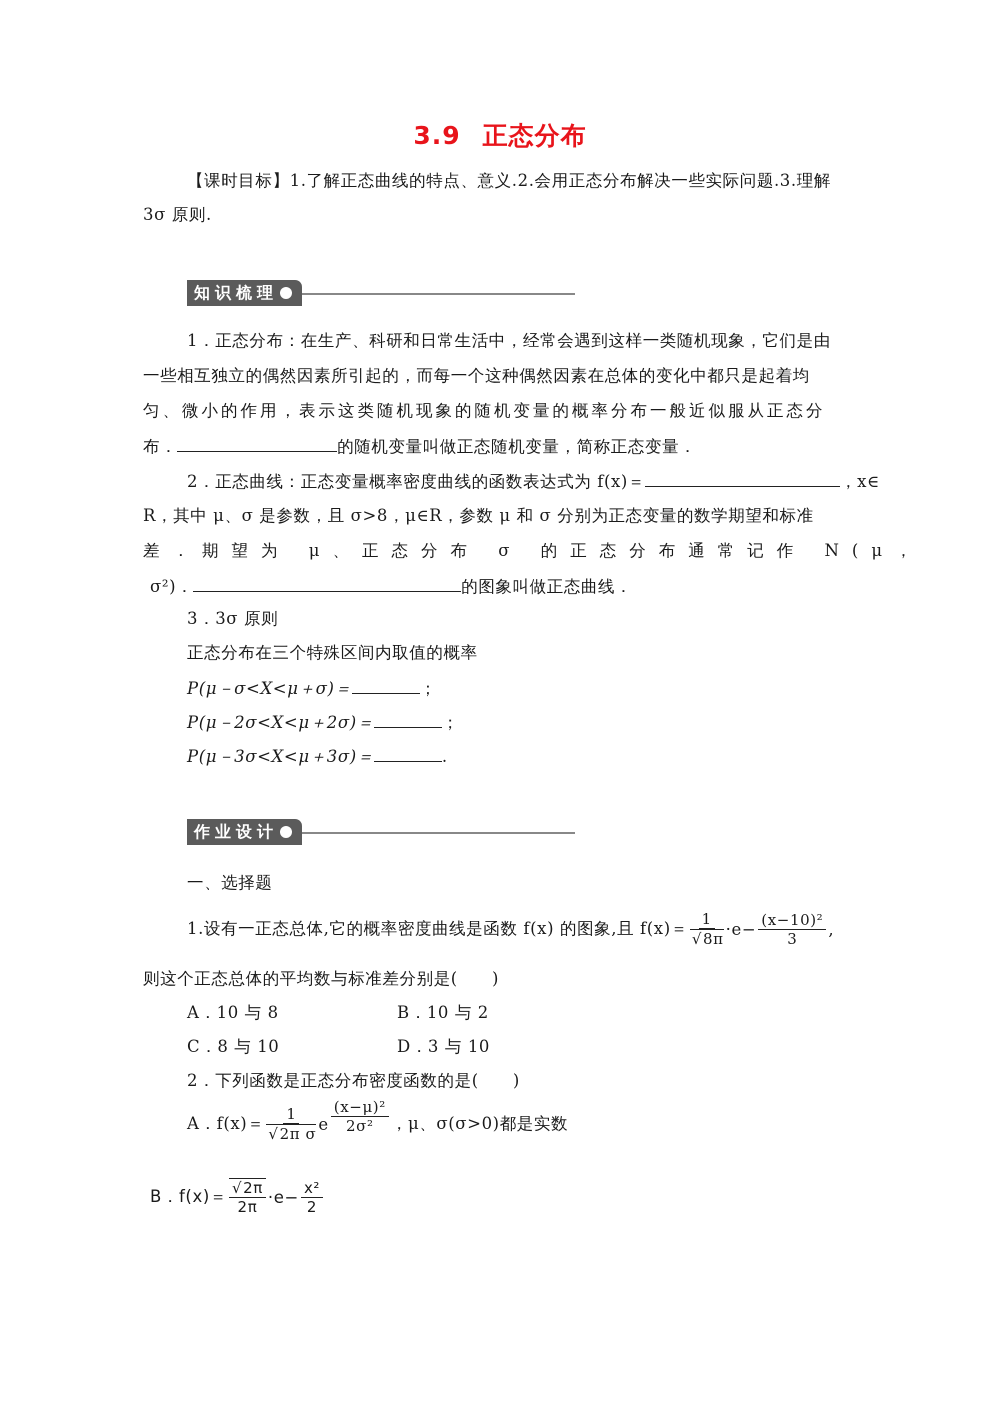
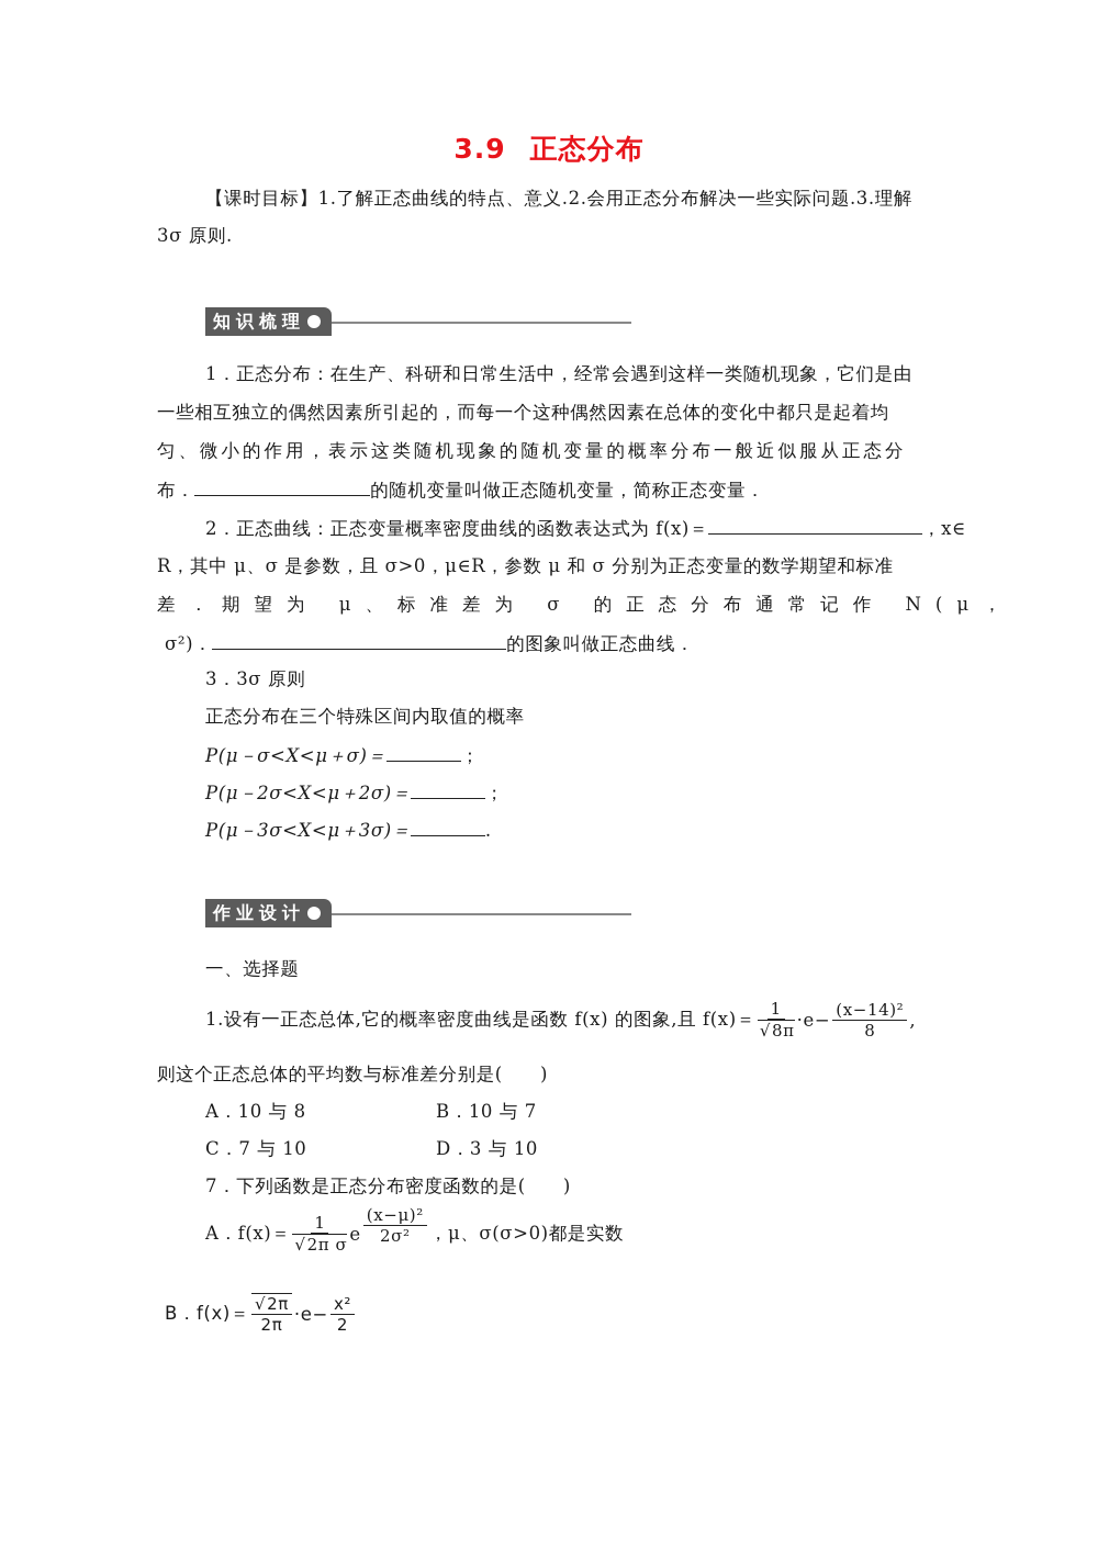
  3.9 正态分布
  【课时目标】1.了解正态曲线的特点、意义.2.会用正态分布解决一些实际问题.3.理解
  3σ 原则.
  知识梳理
  1．正态分布：在生产、科研和日常生活中，经常会遇到这样一类随机现象，它们是由
  一些相互独立的偶然因素所引起的，而每一个这种偶然因素在总体的变化中都只是起着均
  匀、微小的作用，表示这类随机现象的随机变量的概率分布一般近似服从正态分
  布． 的随机变量叫做正态随机变量，简称正态变量．
  2．正态曲线：正态变量概率密度曲线的函数表达式为 f(x)＝ ，x∈
- R，其中 μ、σ 是参数，且 σ>8，μ∈R，参数 μ 和 σ 分别为正态变量的数学期望和标准
+ R，其中 μ、σ 是参数，且 σ>0，μ∈R，参数 μ 和 σ 分别为正态变量的数学期望和标准
- 差．期望为 μ、正态分布 σ 的正态分布通常记作 N(μ，
+ 差．期望为 μ、标准差为 σ 的正态分布通常记作 N(μ，
  σ²)． 的图象叫做正态曲线．
  3．3σ 原则
  正态分布在三个特殊区间内取值的概率
  P(μ－σ<X<μ＋σ)＝ ；
  P(μ－2σ<X<μ＋2σ)＝ ；
  P(μ－3σ<X<μ＋3σ)＝ .
  作业设计
  一、选择题
  1.设有一正态总体,它的概率密度曲线是函数 f(x) 的图象,且 f(x)＝
  1
  8π
  ·e−
- (x−10)²
+ (x−14)²
- 3
+ 8
  ,
  则这个正态总体的平均数与标准差分别是( )
  A．10 与 8
- B．10 与 2
+ B．10 与 7
- C．8 与 10
+ C．7 与 10
  D．3 与 10
- 2．下列函数是正态分布密度函数的是( )
+ 7．下列函数是正态分布密度函数的是( )
  A．f(x)＝
  1
  2π σ
  e
  (x−μ)²
  2σ²
  ，μ、σ(σ>0)都是实数
  B．f(x)＝
  2π
  2π
  ·e−
  x²
  2
